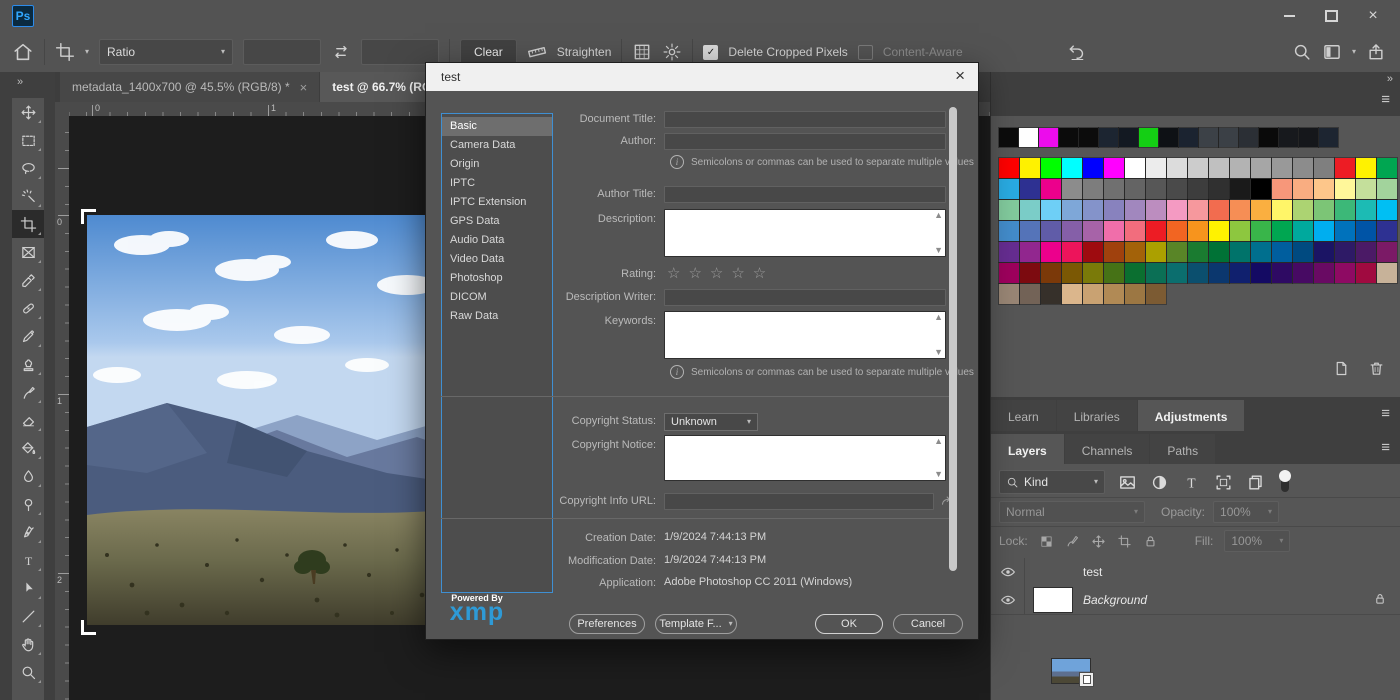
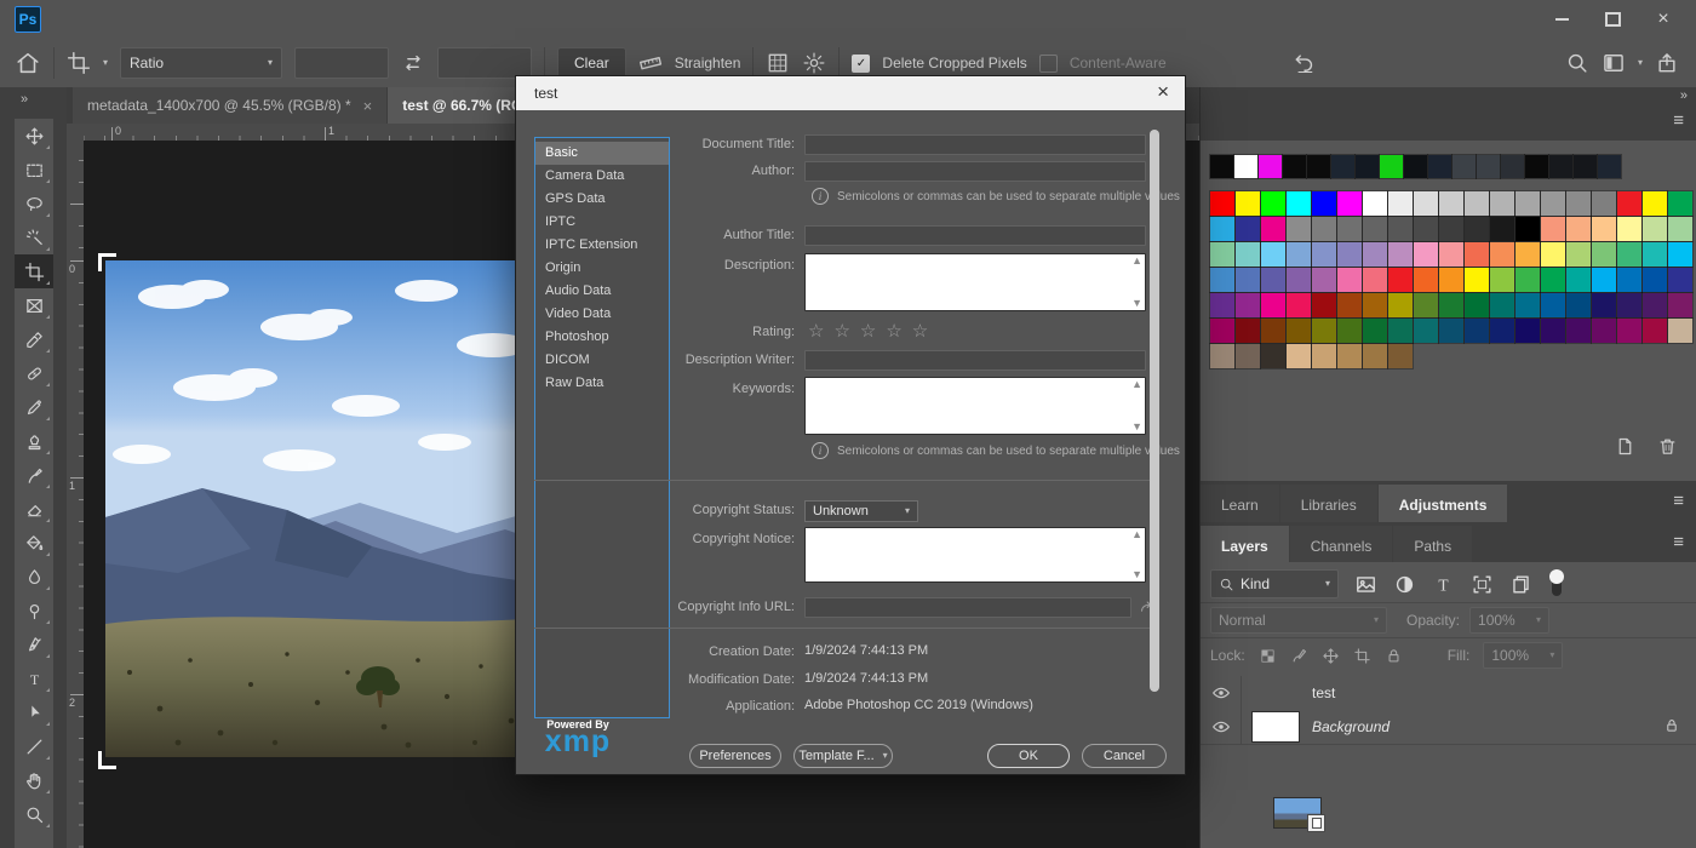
  Ps
  ×
  ▾
  Ratio
  ▾
  Clear
  Straighten
  ✓
  Delete Cropped Pixels
  Content-Aware
  ▾
  »
  T
  metadata_1400x700 @ 45.5% (RGB/8) *
  ×
  test @ 66.7% (R
  0
  1
  0
  1
  2
  »
  ≡
  Learn
  Libraries
  Adjustments
  ≡
  Layers
  Channels
  Paths
  ≡
  Kind
  ▾
  T
  Normal
  ▾
  Opacity:
  100%
  ▾
  Lock:
  Fill:
  100%
  ▾
  test
  Background
  test
  ×
  Basic
  Camera Data
- Origin
+ GPS Data
  IPTC
  IPTC Extension
- GPS Data
+ Origin
  Audio Data
  Video Data
  Photoshop
  DICOM
  Raw Data
  Document Title:
  Author:
  i
  Semicolons or commas can be used to separate multiple vues
  Author Title:
  Description:
  ▲
  ▼
  Rating:
  ☆☆☆☆☆
  Description Writer:
  Keywords:
  ▲
  ▼
  i
  Semicolons or commas can be used to separate multiple vues
  Copyright Status:
  Unknown
  ▾
  Copyright Notice:
  ▲
  ▼
  Copyright Info URL:
  Creation Date:
  1/9/2024 7:44:13 PM
  Modification Date:
  1/9/2024 7:44:13 PM
  Application:
- Adobe Photoshop CC 2011 (Windows)
+ Adobe Photoshop CC 2019 (Windows)
  Powered By
  xmp
  Preferences
  Template F...
  ▾
  OK
  Cancel
